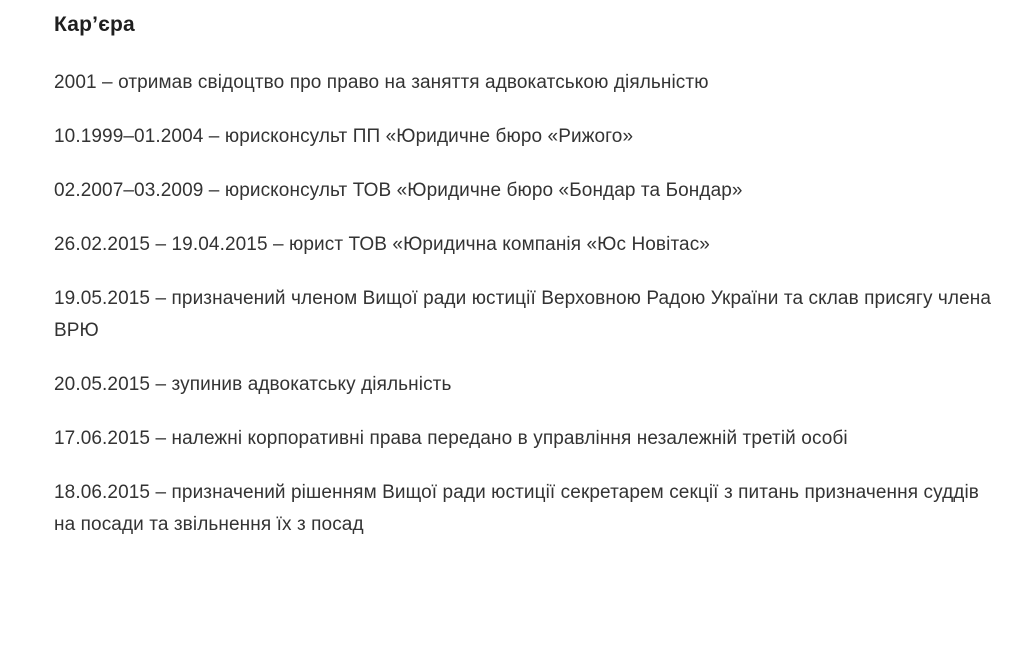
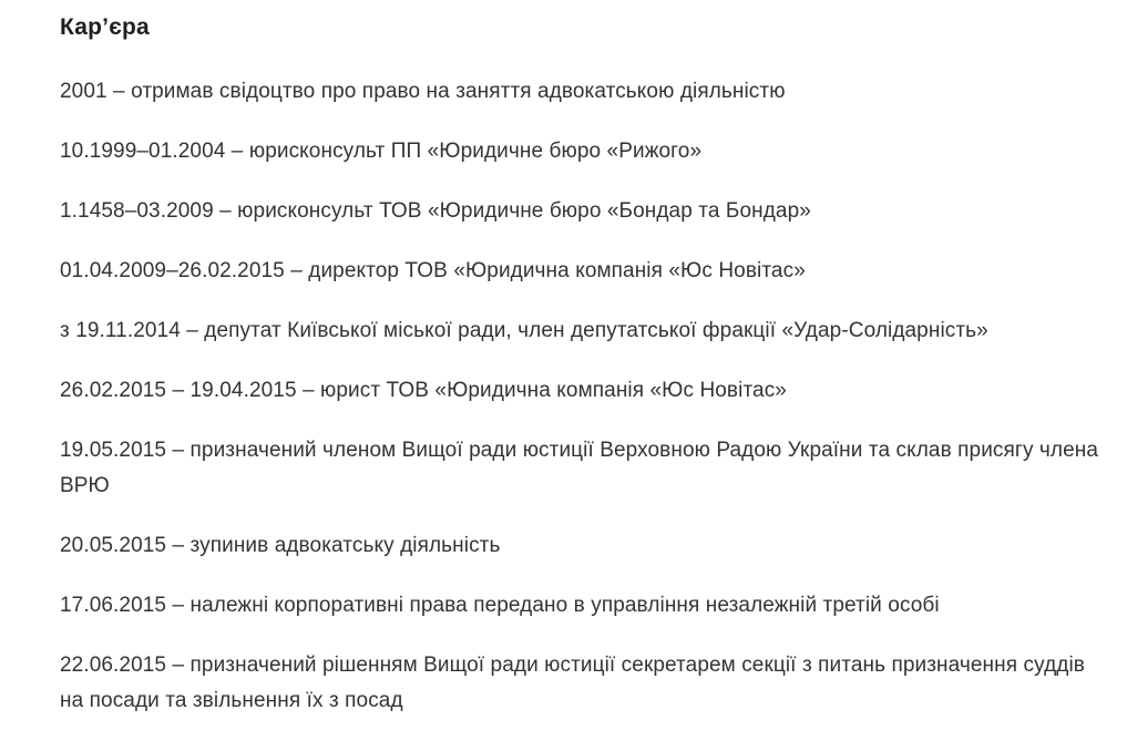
  Кар’єра
  2001 – отримав свідоцтво про право на заняття адвокатською діяльністю
  10.1999–01.2004 – юрисконсульт ПП «Юридичне бюро «Рижого»
- 02.2007–03.2009 – юрисконсульт ТОВ «Юридичне бюро «Бондар та Бондар»
+ 1.1458–03.2009 – юрисконсульт ТОВ «Юридичне бюро «Бондар та Бондар»
+ 01.04.2009–26.02.2015 – директор ТОВ «Юридична компанія «Юс Новітас»
+ з 19.11.2014 – депутат Київської міської ради, член депутатської фракції «Удар-Солідарність»
  26.02.2015 – 19.04.2015 – юрист ТОВ «Юридична компанія «Юс Новітас»
  19.05.2015 – призначений членом Вищої ради юстиції Верховною Радою України та склав присягу члена ВРЮ
  20.05.2015 – зупинив адвокатську діяльність
  17.06.2015 – належні корпоративні права передано в управління незалежній третій особі
- 18.06.2015 – призначений рішенням Вищої ради юстиції секретарем секції з питань призначення суддів на посади та звільнення їх з посад
+ 22.06.2015 – призначений рішенням Вищої ради юстиції секретарем секції з питань призначення суддів на посади та звільнення їх з посад
